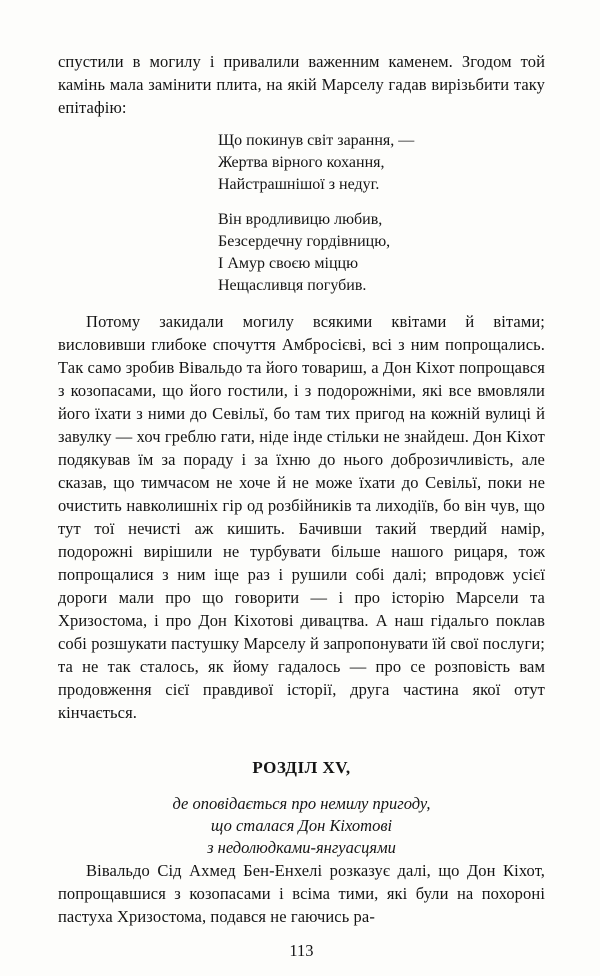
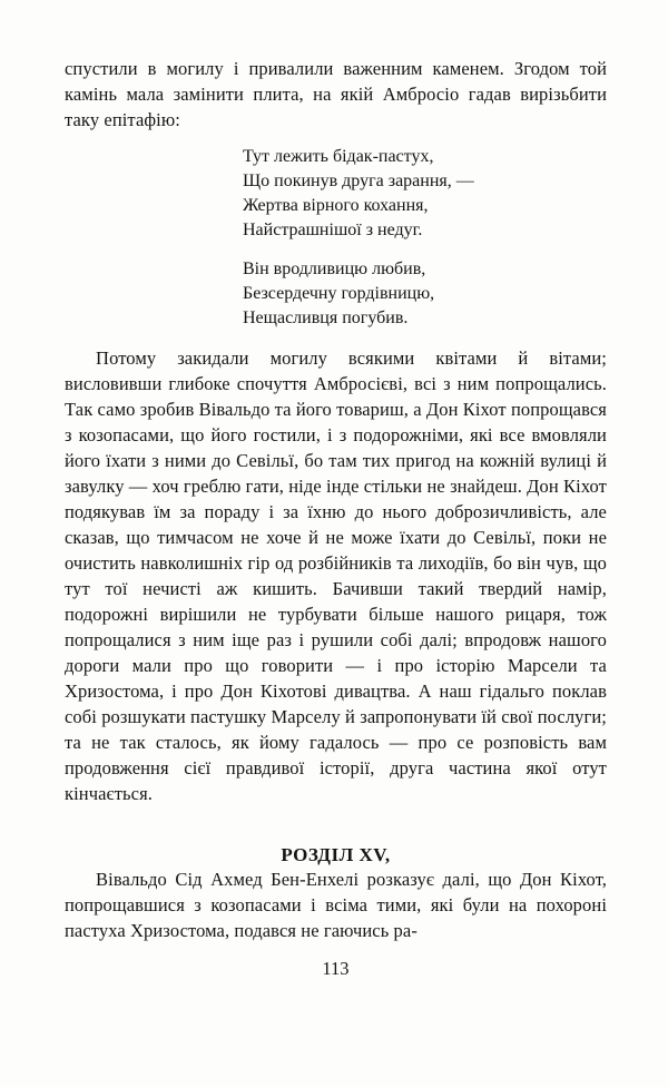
- спустили в могилу і привалили важенним каменем. Згодом той камінь мала замінити плита, на якій Марселу гадав вирізьбити таку епітафію:
+ спустили в могилу і привалили важенним каменем. Згодом той камінь мала замінити плита, на якій Амбросіо гадав вирізьбити таку епітафію:
+ Тут лежить бідак-пастух,
- Що покинув світ зарання, —
+ Що покинув друга зарання, —
  Жертва вірного кохання,
  Найстрашнішої з недуг.
  Він вродливицю любив,
  Безсердечну гордівницю,
- І Амур своєю міццю
  Нещасливця погубив.
- Потому закидали могилу всякими квітами й вітами; висловивши глибоке спочуття Амбросієві, всі з ним попрощались. Так само зробив Вівальдо та його товариш, а Дон Кіхот попрощався з козопасами, що його гостили, і з подорожніми, які все вмовляли його їхати з ними до Севільї, бо там тих пригод на кожній вулиці й завулку — хоч греблю гати, ніде інде стільки не знайдеш. Дон Кіхот подякував їм за пораду і за їхню до нього доброзичливість, але сказав, що тимчасом не хоче й не може їхати до Севільї, поки не очистить навколишніх гір од розбійників та лиходіїв, бо він чув, що тут тої нечисті аж кишить. Бачивши такий твердий намір, подорожні вирішили не турбувати більше нашого рицаря, тож попрощалися з ним іще раз і рушили собі далі; впродовж усієї дороги мали про що говорити — і про історію Марсели та Хризостома, і про Дон Кіхотові дивацтва. А наш гідальго поклав собі розшукати пастушку Марселу й запропонувати їй свої послуги; та не так сталось, як йому гадалось — про се розповість вам продовження сієї правдивої історії, друга частина якої отут кінчається.
+ Потому закидали могилу всякими квітами й вітами; висловивши глибоке спочуття Амбросієві, всі з ним попрощались. Так само зробив Вівальдо та його товариш, а Дон Кіхот попрощався з козопасами, що його гостили, і з подорожніми, які все вмовляли його їхати з ними до Севільї, бо там тих пригод на кожній вулиці й завулку — хоч греблю гати, ніде інде стільки не знайдеш. Дон Кіхот подякував їм за пораду і за їхню до нього доброзичливість, але сказав, що тимчасом не хоче й не може їхати до Севільї, поки не очистить навколишніх гір од розбійників та лиходіїв, бо він чув, що тут тої нечисті аж кишить. Бачивши такий твердий намір, подорожні вирішили не турбувати більше нашого рицаря, тож попрощалися з ним іще раз і рушили собі далі; впродовж нашого дороги мали про що говорити — і про історію Марсели та Хризостома, і про Дон Кіхотові дивацтва. А наш гідальго поклав собі розшукати пастушку Марселу й запропонувати їй свої послуги; та не так сталось, як йому гадалось — про се розповість вам продовження сієї правдивої історії, друга частина якої отут кінчається.
  РОЗДІЛ XV,
- де оповідається про немилу пригоду,
- що сталася Дон Кіхотові
- з недолюдками-янгуасцями
  Вівальдо Сід Ахмед Бен-Енхелі розказує далі, що Дон Кіхот, попрощавшися з козопасами і всіма тими, які були на похороні пастуха Хризостома, подався не гаючись ра-
  113
